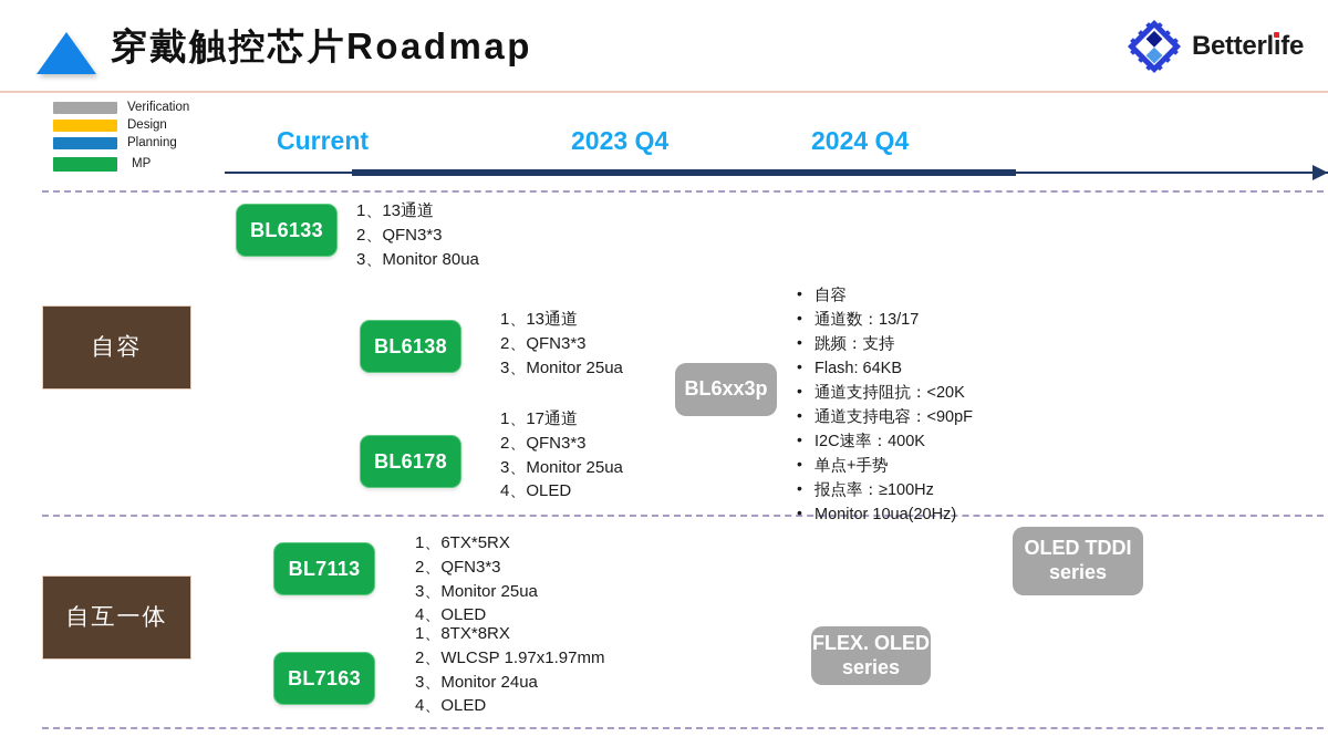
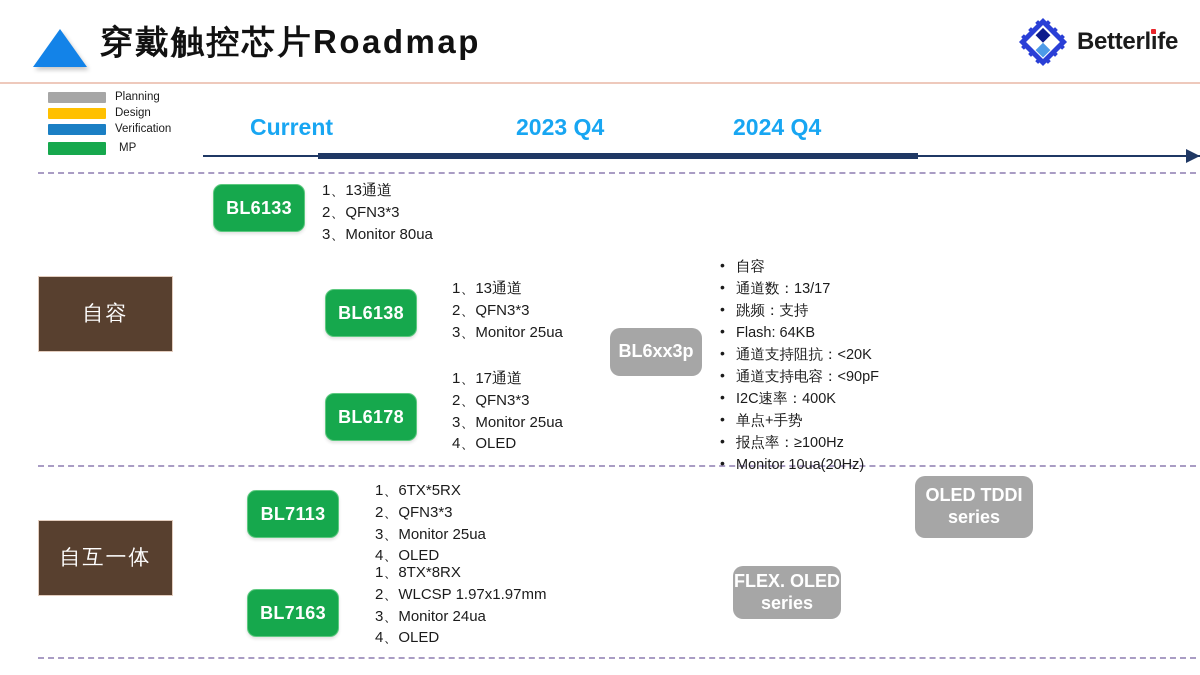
  穿戴触控芯片Roadmap
  Betterlife
- Verification
+ Planning
  Design
- Planning
+ Verification
  MP
  Current
  2023 Q4
  2024 Q4
  自容
  BL6133
  1、13通道
  2、QFN3*3
  3、Monitor 80ua
  BL6138
  1、13通道
  2、QFN3*3
  3、Monitor 25ua
  BL6178
  1、17通道
  2、QFN3*3
  3、Monitor 25ua
  4、OLED
  BL6xx3p
  自容
  通道数：13/17
  跳频：支持
  Flash: 64KB
  通道支持阻抗：<20K
  通道支持电容：<90pF
  I2C速率：400K
  单点+手势
  报点率：≥100Hz
  Monitor 10ua(20Hz)
  自互一体
  BL7113
  1、6TX*5RX
  2、QFN3*3
  3、Monitor 25ua
  4、OLED
  BL7163
  1、8TX*8RX
  2、WLCSP 1.97x1.97mm
  3、Monitor 24ua
  4、OLED
  OLED TDDI
  series
  FLEX. OLED
  series
